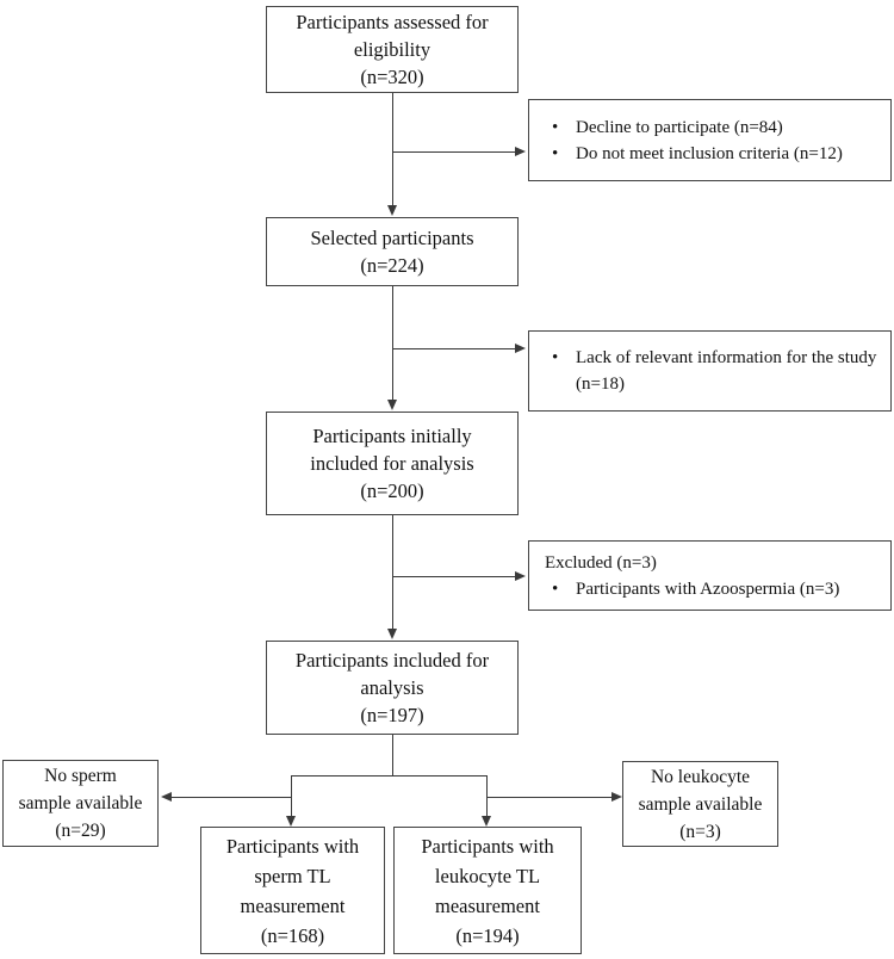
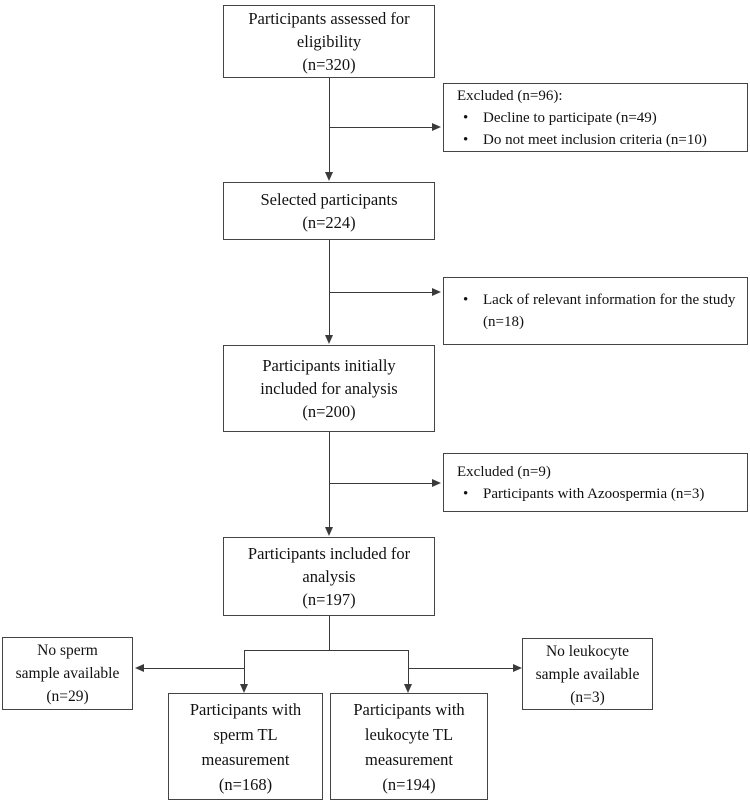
  Participants assessed for
  eligibility
  (n=320)
  Selected participants
  (n=224)
  Participants initially
  included for analysis
  (n=200)
  Participants included for
  analysis
  (n=197)
+ Excluded (n=96):
- Decline to participate (n=84)
+ Decline to participate (n=49)
- Do not meet inclusion criteria (n=12)
+ Do not meet inclusion criteria (n=10)
  Lack of relevant information for the study (n=18)
- Excluded (n=3)
+ Excluded (n=9)
  Participants with Azoospermia (n=3)
  No sperm
  sample available
  (n=29)
  No leukocyte
  sample available
  (n=3)
  Participants with
  sperm TL
  measurement
  (n=168)
  Participants with
  leukocyte TL
  measurement
  (n=194)
